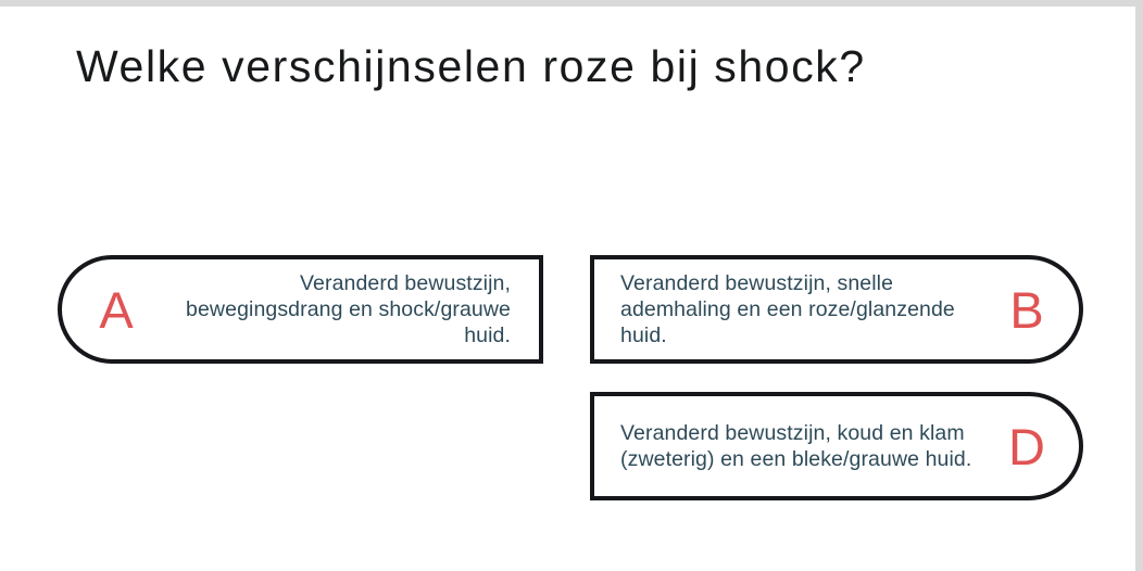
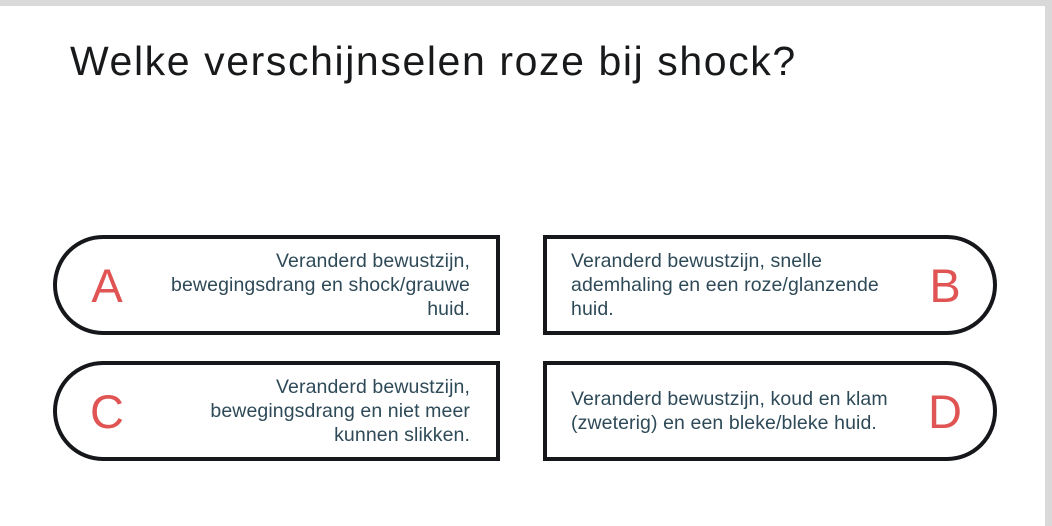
  Welke verschijnselen roze bij shock?
  A
  Veranderd bewustzijn, bewegingsdrang en shock/grauwe huid.
  Veranderd bewustzijn, snelle ademhaling en een roze/glanzende huid.
  B
+ C
+ Veranderd bewustzijn, bewegingsdrang en niet meer kunnen slikken.
- Veranderd bewustzijn, koud en klam (zweterig) en een bleke/grauwe huid.
+ Veranderd bewustzijn, koud en klam (zweterig) en een bleke/bleke huid.
  D
